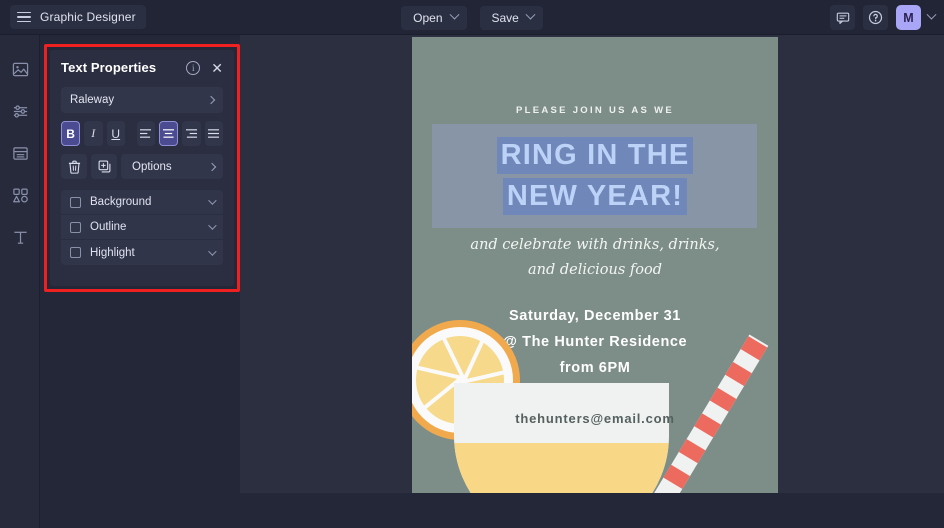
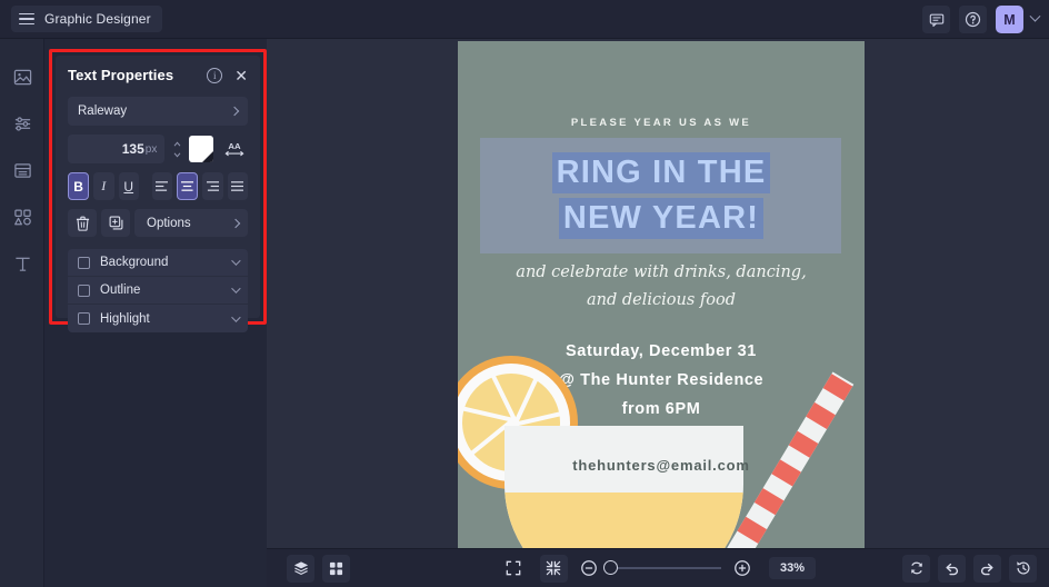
  Graphic Designer
- Open
- Save
  M
  Text Properties
  i
  ✕
  Raleway
+ 135
+ px
+ AA
  B
  I
  U
  Options
  Background
  Outline
  Highlight
- PLEASE JOIN US AS WE
+ PLEASE YEAR US AS WE
  RING IN THE
  NEW YEAR!
- and celebrate with drinks, drinks,
+ and celebrate with drinks, dancing,
  and delicious food
  Saturday, December 31
  @ The Hunter Residence
  from 6PM
  thehunters@email.com
+ 33%
